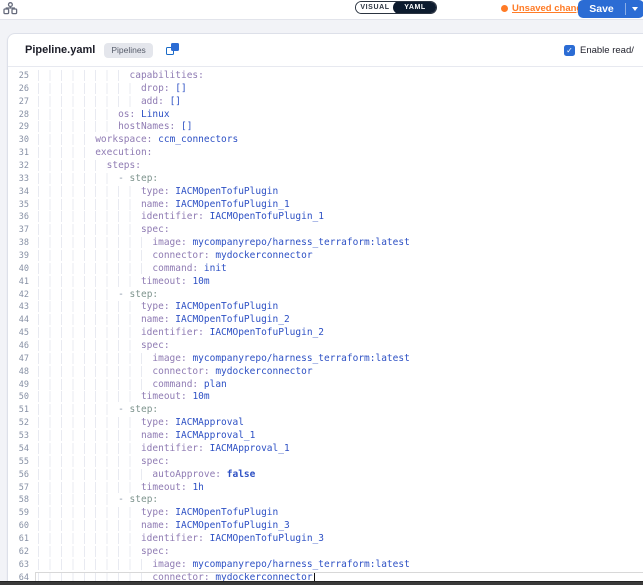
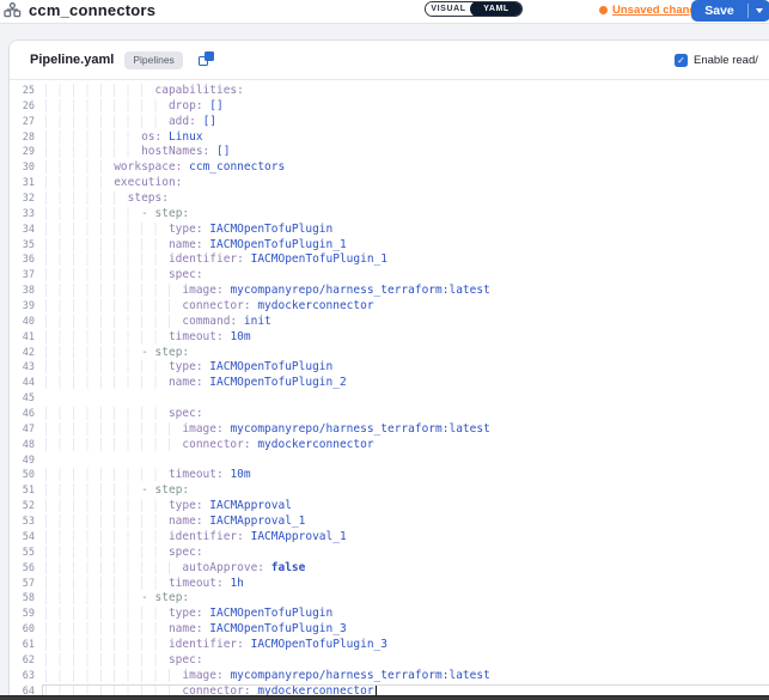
+ ccm_connectors
  Unsaved chan
  Save
  Pipeline.yaml
  Pipelines
  ✓
  Enable read/
  25
  capabilities:
  26
  drop: []
  27
  add: []
  28
  os: Linux
  29
  hostNames: []
  30
  workspace: ccm_connectors
  31
  execution:
  32
  steps:
  33
  - step:
  34
  type: IACMOpenTofuPlugin
  35
  name: IACMOpenTofuPlugin_1
  36
  identifier: IACMOpenTofuPlugin_1
  37
  spec:
  38
  image: mycompanyrepo/harness_terraform:latest
  39
  connector: mydockerconnector
  40
  command: init
  41
  timeout: 10m
  42
  - step:
  43
  type: IACMOpenTofuPlugin
  44
  name: IACMOpenTofuPlugin_2
  45
- identifier: IACMOpenTofuPlugin_2
  46
  spec:
  47
  image: mycompanyrepo/harness_terraform:latest
  48
  connector: mydockerconnector
  49
- command: plan
  50
  timeout: 10m
  51
  - step:
  52
  type: IACMApproval
  53
  name: IACMApproval_1
  54
  identifier: IACMApproval_1
  55
  spec:
  56
  autoApprove: false
  57
  timeout: 1h
  58
  - step:
  59
  type: IACMOpenTofuPlugin
  60
  name: IACMOpenTofuPlugin_3
  61
  identifier: IACMOpenTofuPlugin_3
  62
  spec:
  63
  image: mycompanyrepo/harness_terraform:latest
  64
  connector: mydockerconnector
